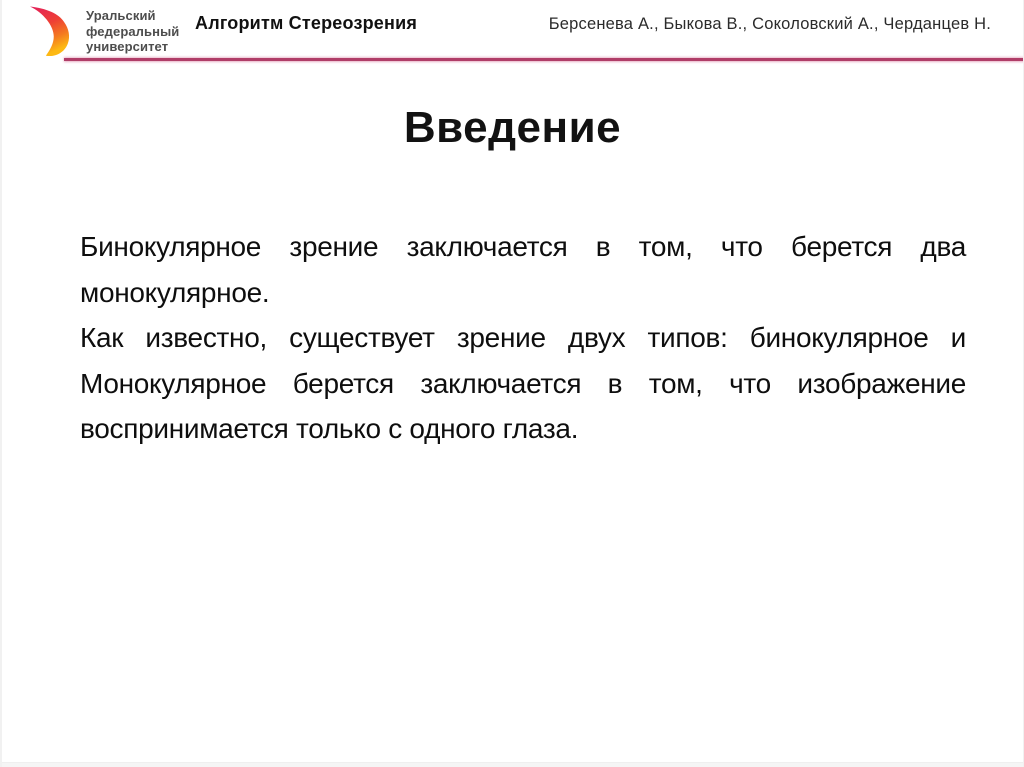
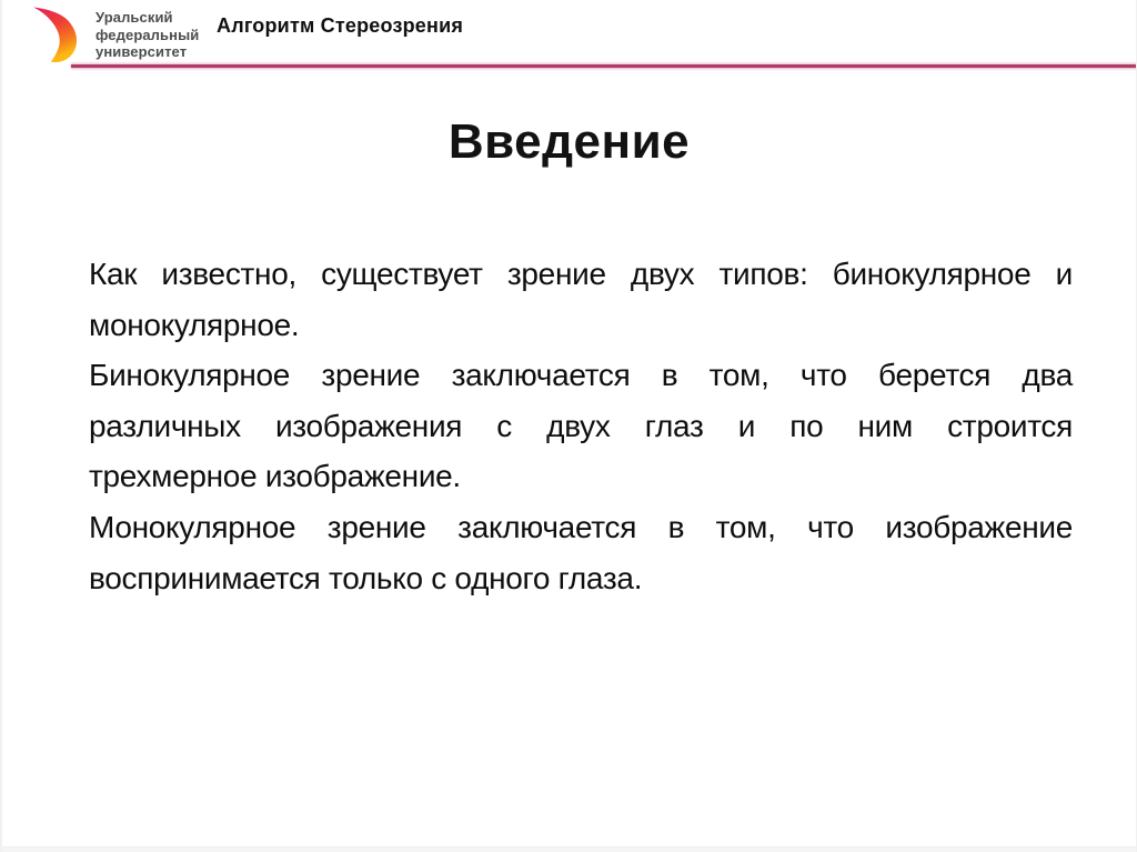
  Уральский
  федеральный
  университет
  Алгоритм Стереозрения
- Берсенева А., Быкова В., Соколовский А., Черданцев Н.
  Введение
- Бинокулярное зрение заключается в том, что берется два
+ Как известно, существует зрение двух типов: бинокулярное и
  монокулярное.
- Как известно, существует зрение двух типов: бинокулярное и
+ Бинокулярное зрение заключается в том, что берется два
+ различных изображения с двух глаз и по ним строится
+ трехмерное изображение.
- Монокулярное берется заключается в том, что изображение
+ Монокулярное зрение заключается в том, что изображение
  воспринимается только с одного глаза.
